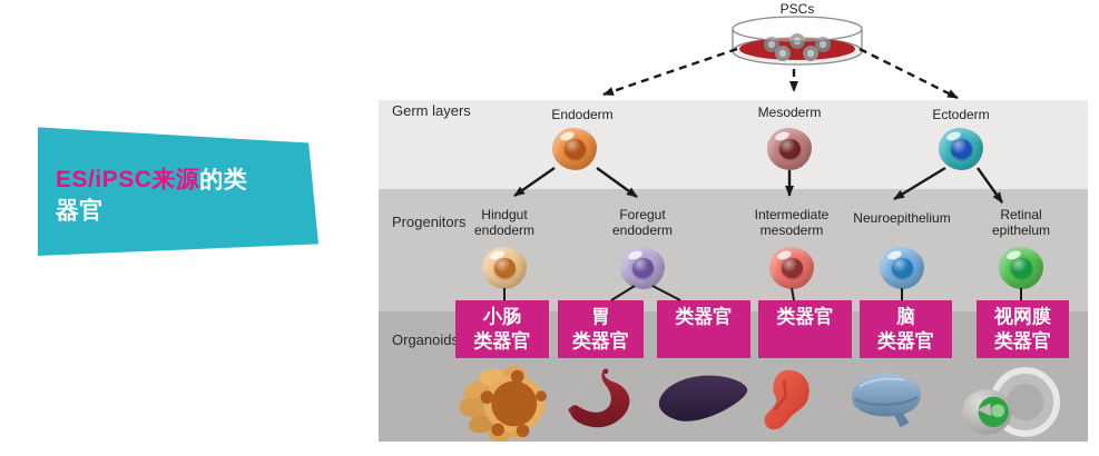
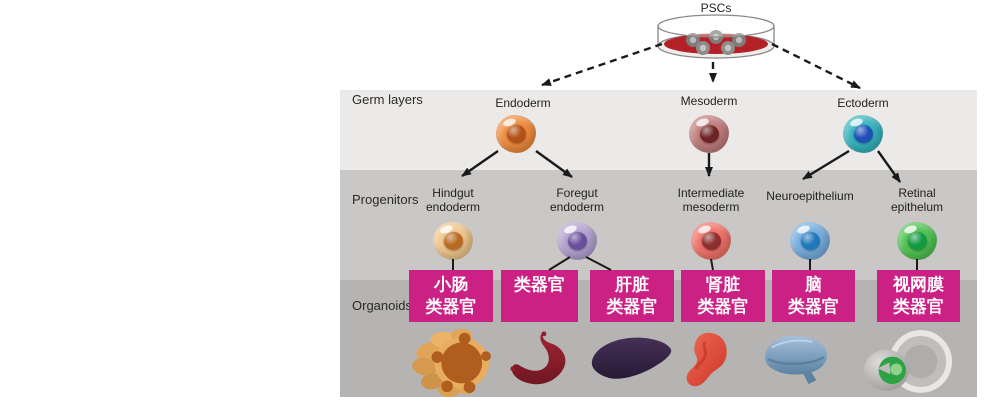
- ES/iPSC来源的类器官
  Germ layers
  Progenitors
  Organoid
  PSCs
  Endoderm
  Mesoderm
  Ectoderm
  Hindgut
  endoderm
  Foregut
  endoderm
  Intermediate
  mesoderm
  Neuroepithelium
  Retinal
  epithelum
  小肠
  类器官
- 胃
  类器官
+ 肝脏
  类器官
+ 肾脏
  类器官
  脑
  类器官
  视网膜
  类器官
